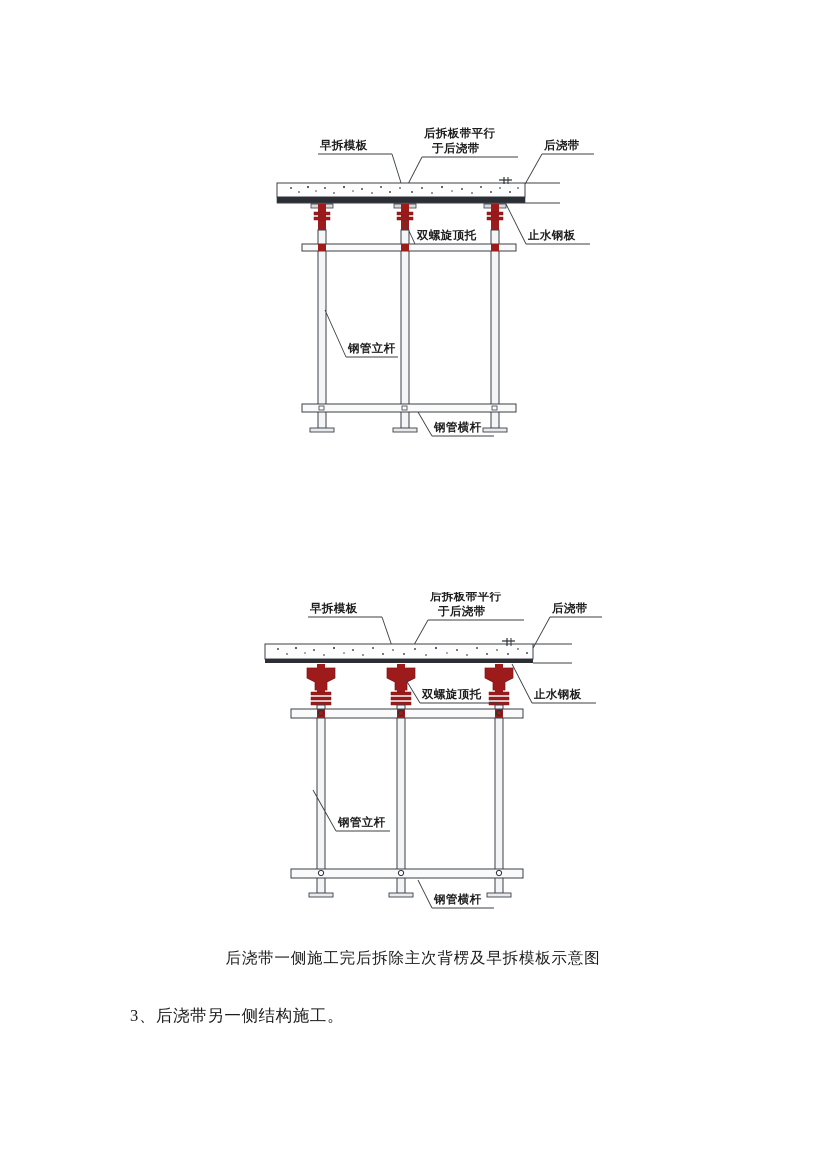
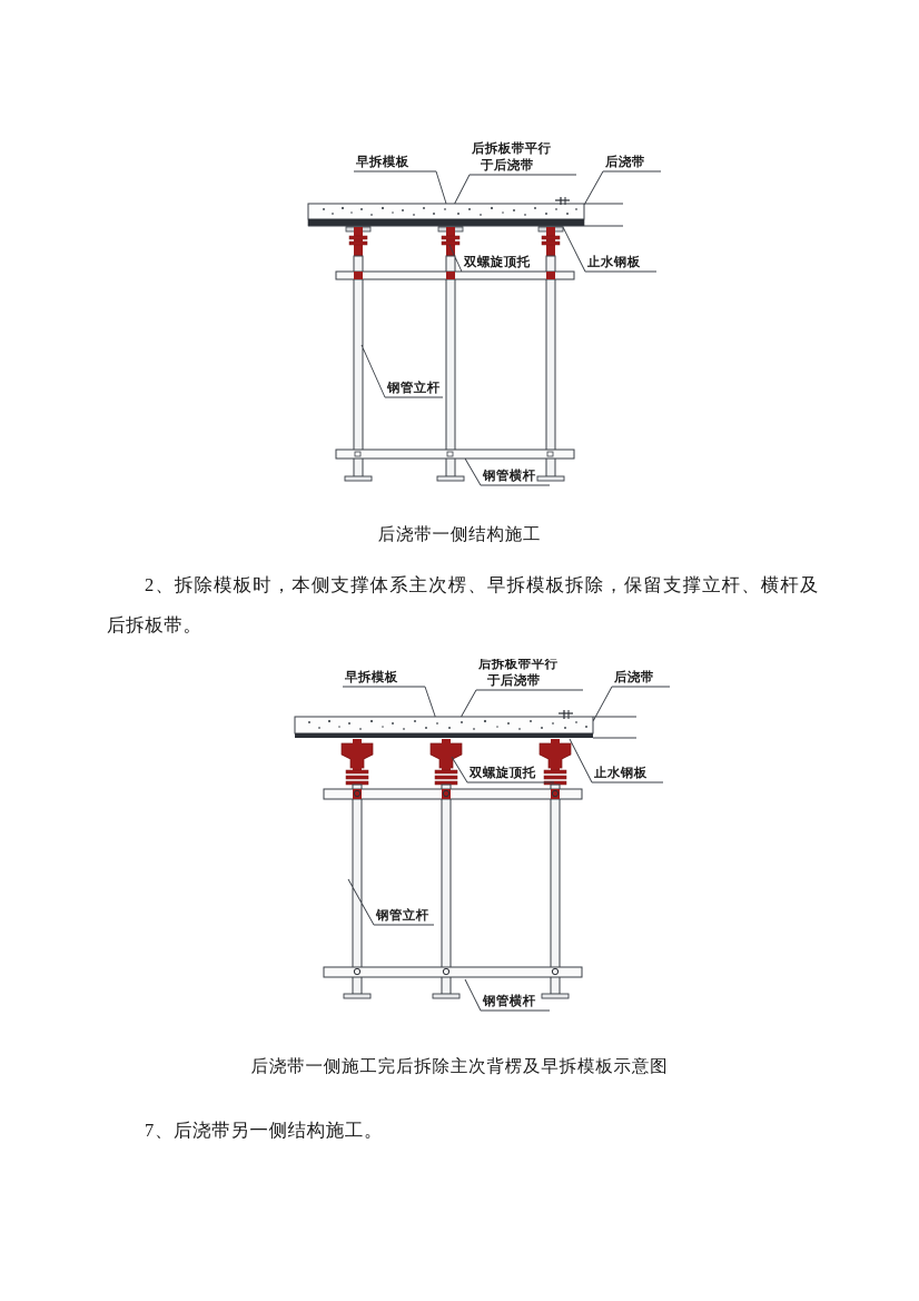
  早拆模板
  后拆板带平行
  于后浇带
  后浇带
  双螺旋顶托
  止水钢板
  钢管立杆
  钢管横杆
+ 后浇带一侧结构施工
+ 2、拆除模板时，本侧支撑体系主次楞、早拆模板拆除，保留支撑立杆、横杆及后拆板带。
  早拆模板
  后拆板带平行
  于后浇带
  后浇带
  双螺旋顶托
  止水钢板
  钢管立杆
  钢管横杆
  后浇带一侧施工完后拆除主次背楞及早拆模板示意图
- 3、后浇带另一侧结构施工。
+ 7、后浇带另一侧结构施工。
